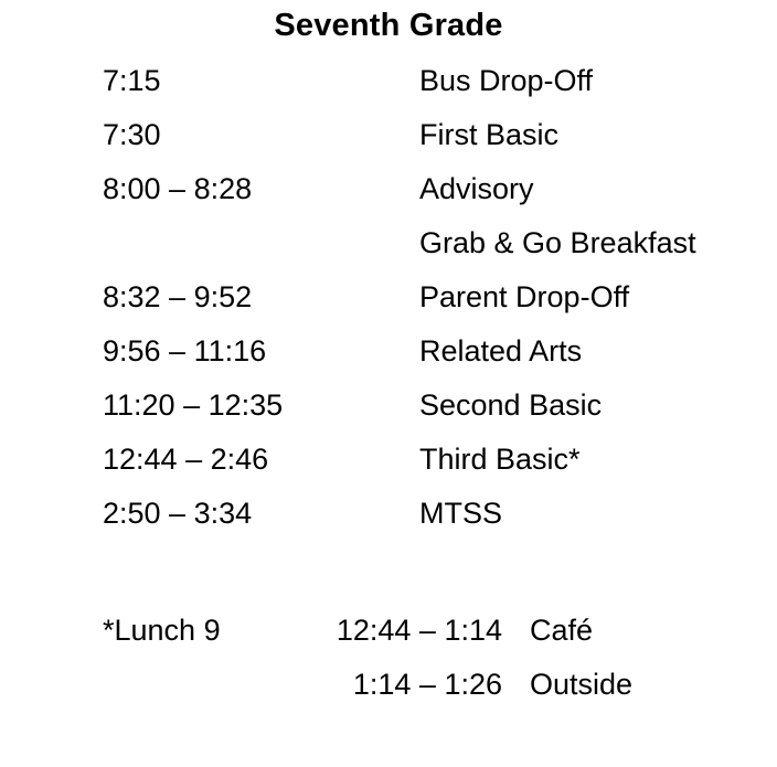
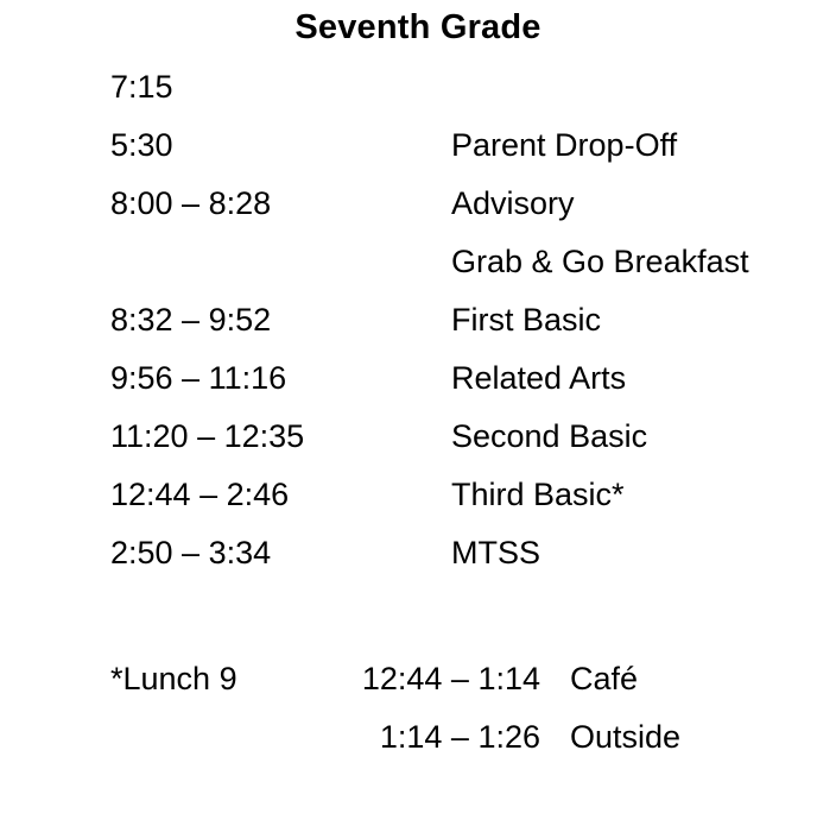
  Seventh Grade
  7:15
- Bus Drop-Off
- 7:30
+ 5:30
- First Basic
+ Parent Drop-Off
  8:00 – 8:28
  Advisory
  Grab & Go Breakfast
  8:32 – 9:52
- Parent Drop-Off
+ First Basic
  9:56 – 11:16
  Related Arts
  11:20 – 12:35
  Second Basic
  12:44 – 2:46
  Third Basic*
  2:50 – 3:34
  MTSS
  *Lunch 9
  12:44 – 1:14
  Café
  1:14 – 1:26
  Outside
